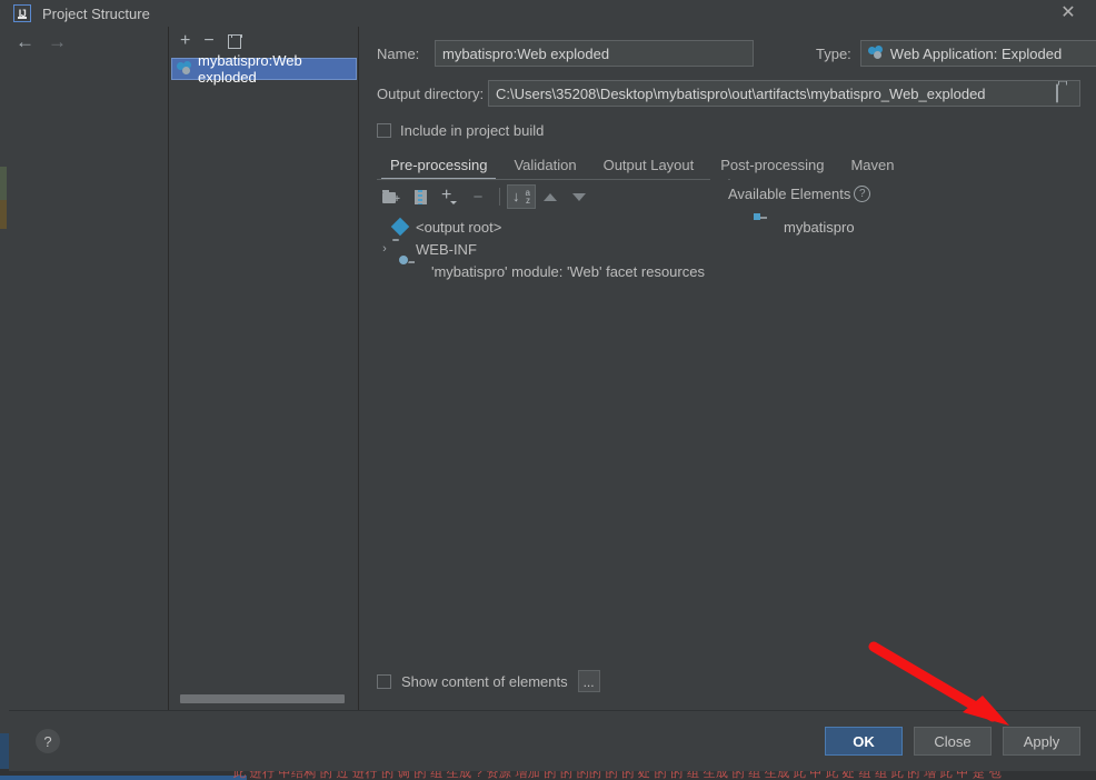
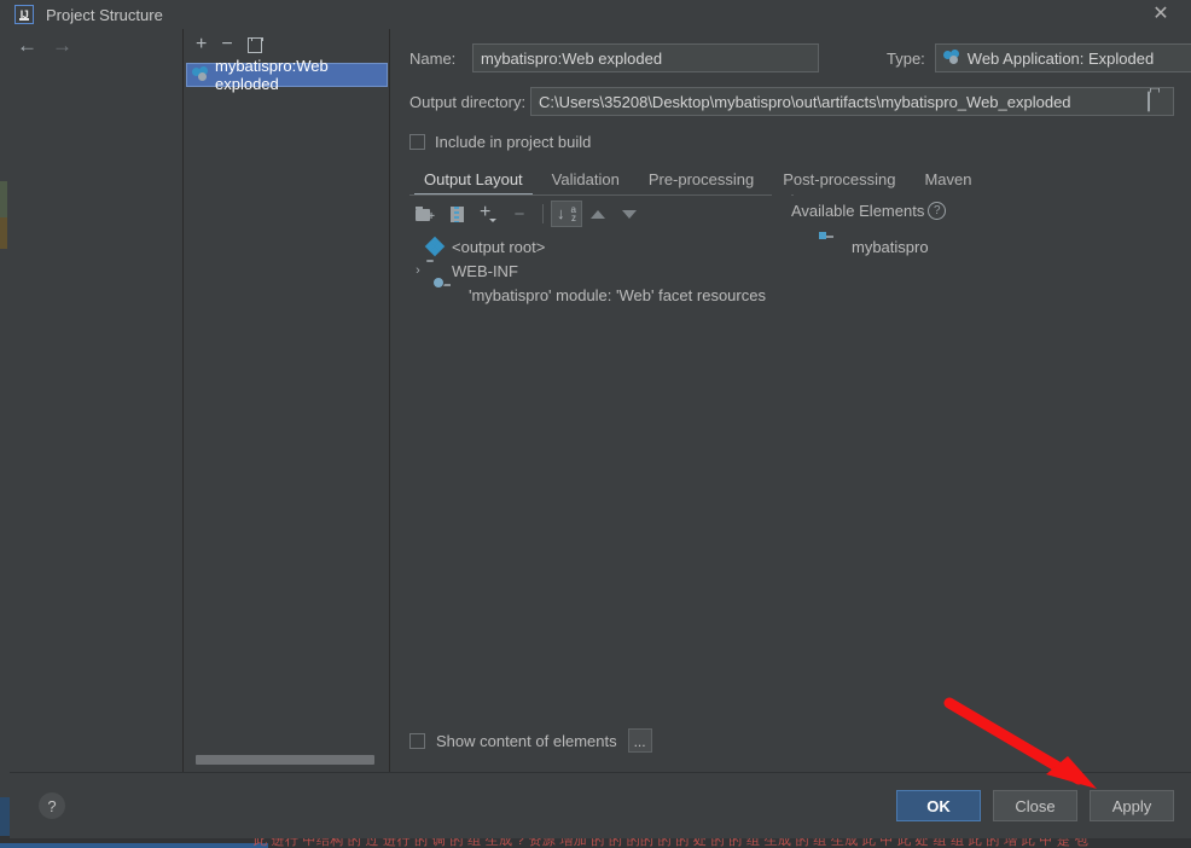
  此 进行 中结构 的 过 进行 的 调 的 组 生成 ? 资源 增加 的 的 的的 的 的 处 的 的 组 生成 的 组 生成 此 中 此 处 组 组 此 的 增 此 中 是 包
  IJ
  Project Structure
  ✕
  ←
  →
  +
  −
  mybatispro:Web exploded
  Name:
  mybatispro:Web exploded
  Type:
  Web Application: Exploded
  Output directory:
  C:\Users\35208\Desktop\mybatispro\out\artifacts\mybatispro_Web_exploded
  Include in project build
- Pre-processing
+ Output Layout
  Validation
- Output Layout
+ Pre-processing
  Post-processing
  Maven
  +
  +
  −
  ↓
  a
  z
  Available Elements
  ?
  <output root>
  ›
  WEB-INF
  'mybatispro' module: 'Web' facet resources
  mybatispro
  Show content of elements
  ...
  ?
  OK
  Close
  Apply
